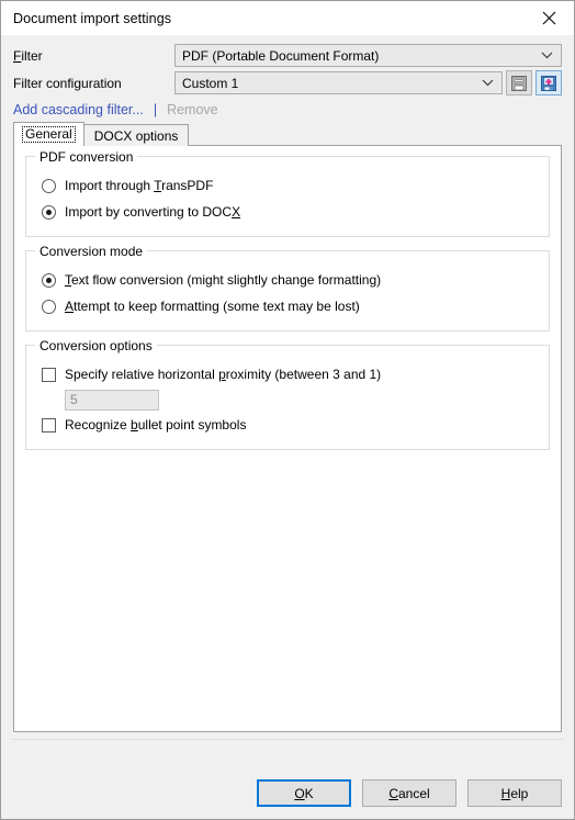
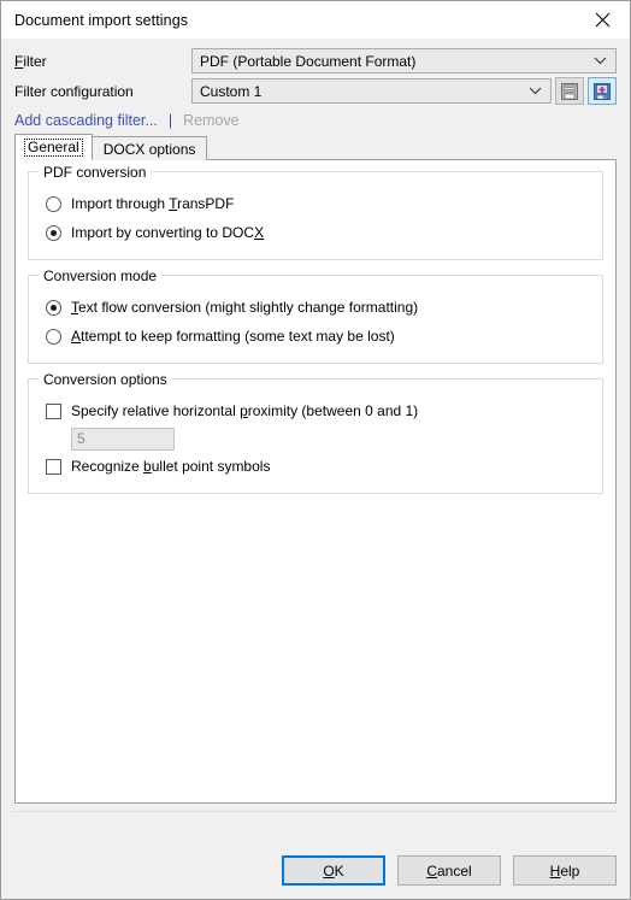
  Document import settings
  Filter
  PDF (Portable Document Format)
  Filter configuration
  Custom 1
  Add cascading filter...
  |
  Remove
  General
  DOCX options
  PDF conversion
  Import through TransPDF
  Import by converting to DOCX
  Conversion mode
  Text flow conversion (might slightly change formatting)
  Attempt to keep formatting (some text may be lost)
  Conversion options
- Specify relative horizontal proximity (between 3 and 1)
+ Specify relative horizontal proximity (between 0 and 1)
  5
  Recognize bullet point symbols
  OK
  Cancel
  Help
